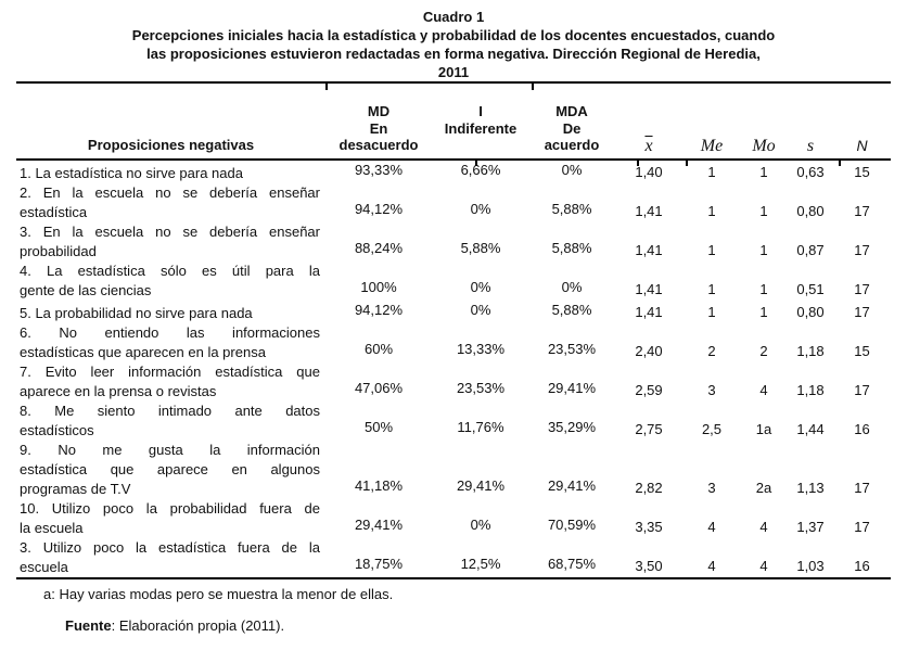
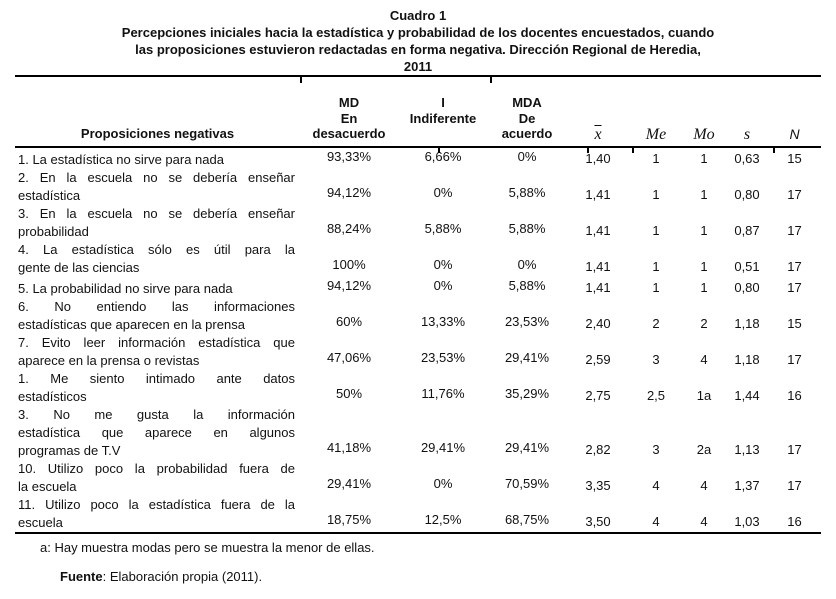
  Cuadro 1
  Percepciones iniciales hacia la estadística y probabilidad de los docentes encuestados, cuando
  las proposiciones estuvieron redactadas en forma negativa. Dirección Regional de Heredia,
  2011
  Proposiciones negativas	MD En desacuerdo	I Indiferente	MDA De acuerdo	x	Me	Mo	s	N
  1. La estadística no sirve para nada	93,33%	6,66%	0%	1,40	1	1	0,63	15
  2. En la escuela no se debería enseñarestadística	94,12%	0%	5,88%	1,41	1	1	0,80	17
  3. En la escuela no se debería enseñarprobabilidad	88,24%	5,88%	5,88%	1,41	1	1	0,87	17
  4. La estadística sólo es útil para lagente de las ciencias	100%	0%	0%	1,41	1	1	0,51	17
  5. La probabilidad no sirve para nada	94,12%	0%	5,88%	1,41	1	1	0,80	17
  6. No entiendo las informacionesestadísticas que aparecen en la prensa	60%	13,33%	23,53%	2,40	2	2	1,18	15
  7. Evito leer información estadística queaparece en la prensa o revistas	47,06%	23,53%	29,41%	2,59	3	4	1,18	17
- 8. Me siento intimado ante datosestadísticos	50%	11,76%	35,29%	2,75	2,5	1a	1,44	16
+ 1. Me siento intimado ante datosestadísticos	50%	11,76%	35,29%	2,75	2,5	1a	1,44	16
- 9. No me gusta la informaciónestadística que aparece en algunosprogramas de T.V	41,18%	29,41%	29,41%	2,82	3	2a	1,13	17
+ 3. No me gusta la informaciónestadística que aparece en algunosprogramas de T.V	41,18%	29,41%	29,41%	2,82	3	2a	1,13	17
  10. Utilizo poco la probabilidad fuera dela escuela	29,41%	0%	70,59%	3,35	4	4	1,37	17
- 3. Utilizo poco la estadística fuera de laescuela	18,75%	12,5%	68,75%	3,50	4	4	1,03	16
+ 11. Utilizo poco la estadística fuera de laescuela	18,75%	12,5%	68,75%	3,50	4	4	1,03	16
- a: Hay varias modas pero se muestra la menor de ellas.
+ a: Hay muestra modas pero se muestra la menor de ellas.
  Fuente: Elaboración propia (2011).
